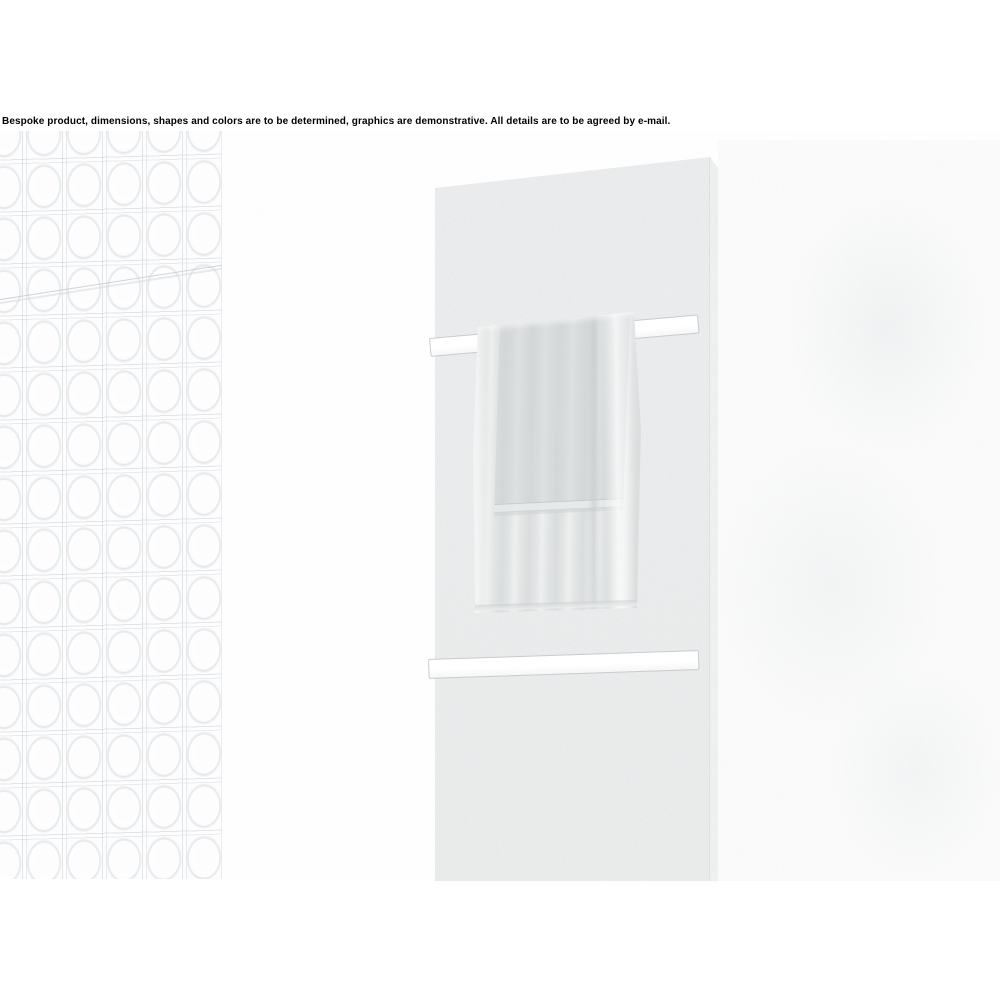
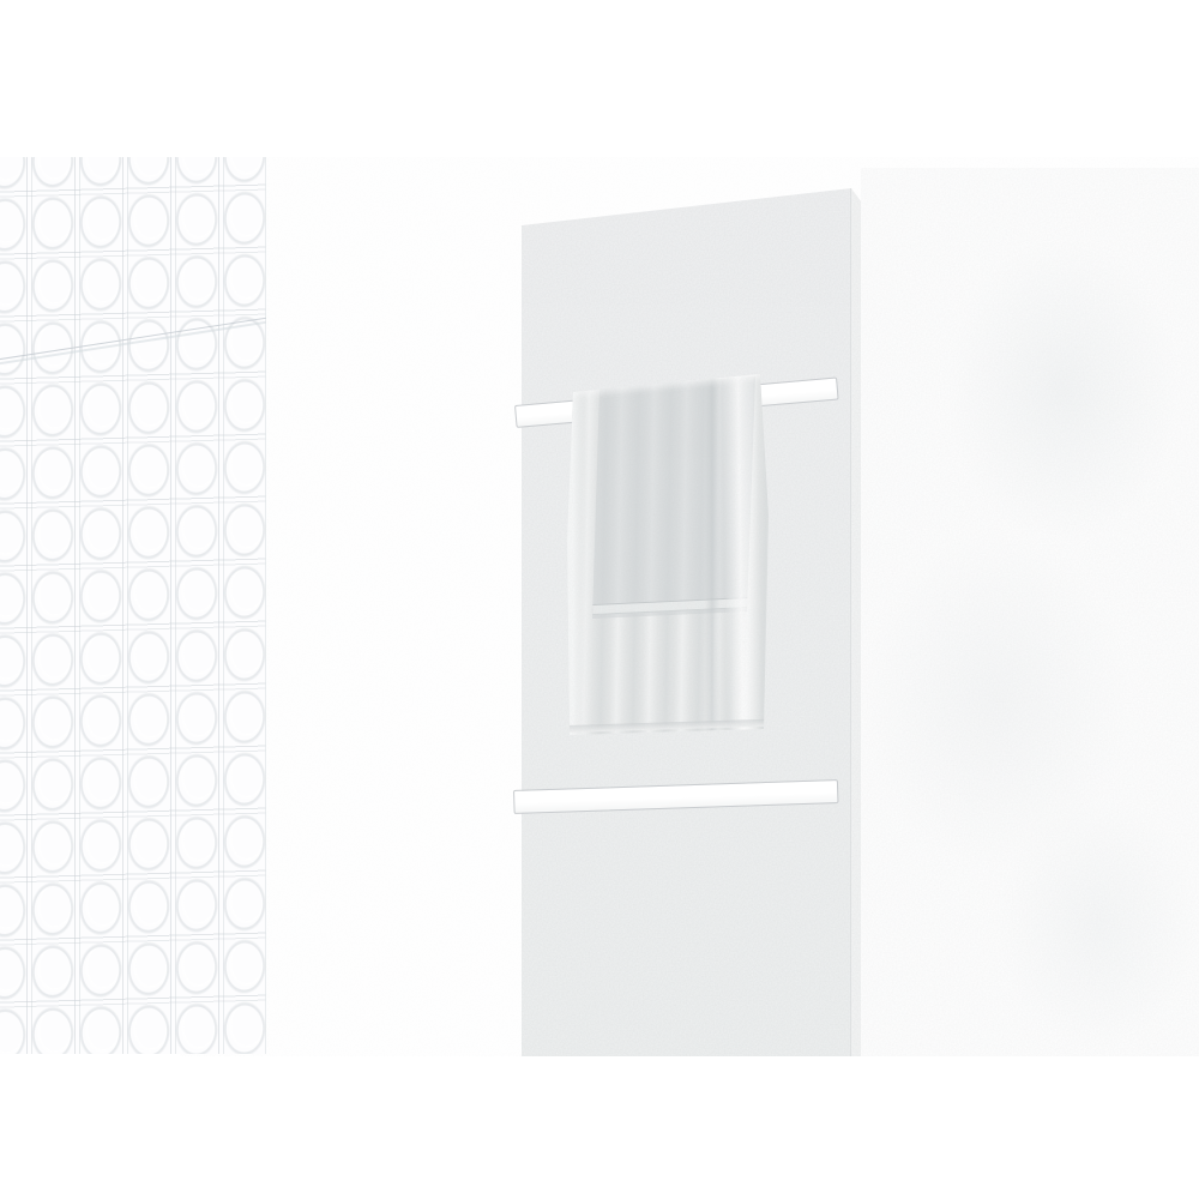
- Bespoke product, dimensions, shapes and colors are to be determined, graphics are demonstrative. All details are to be agreed by e-mail.
